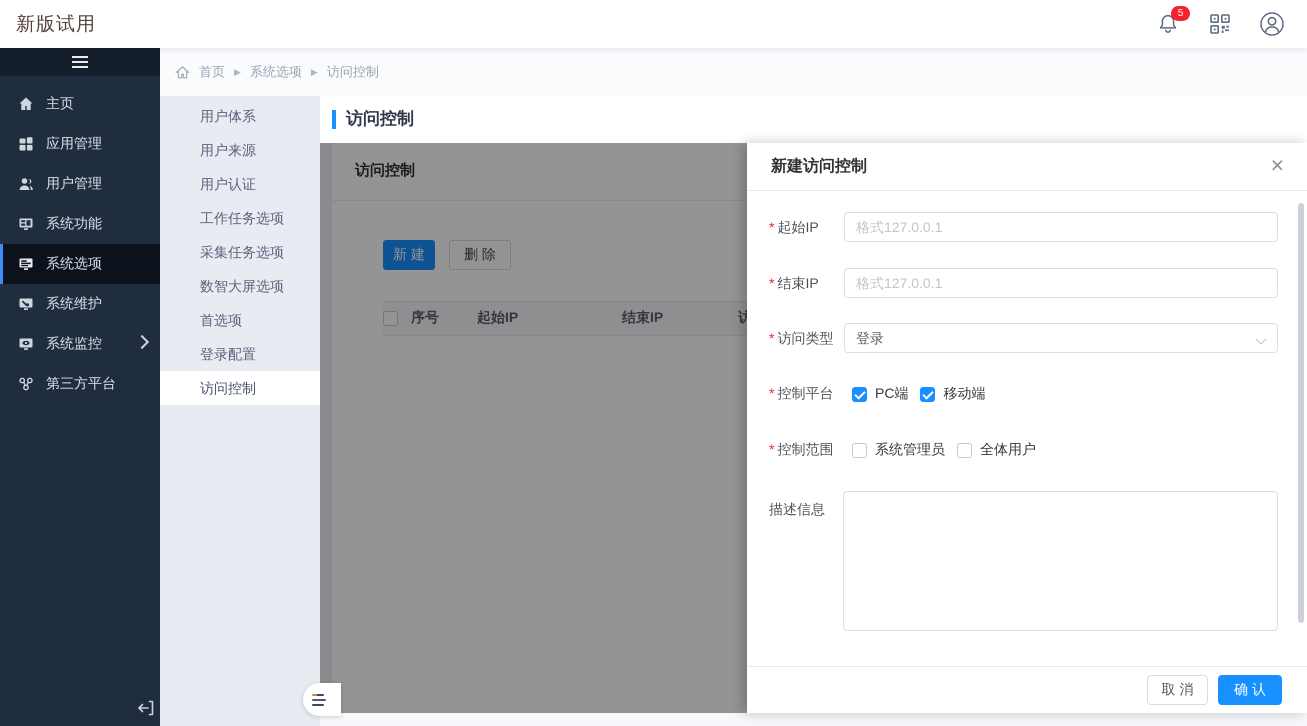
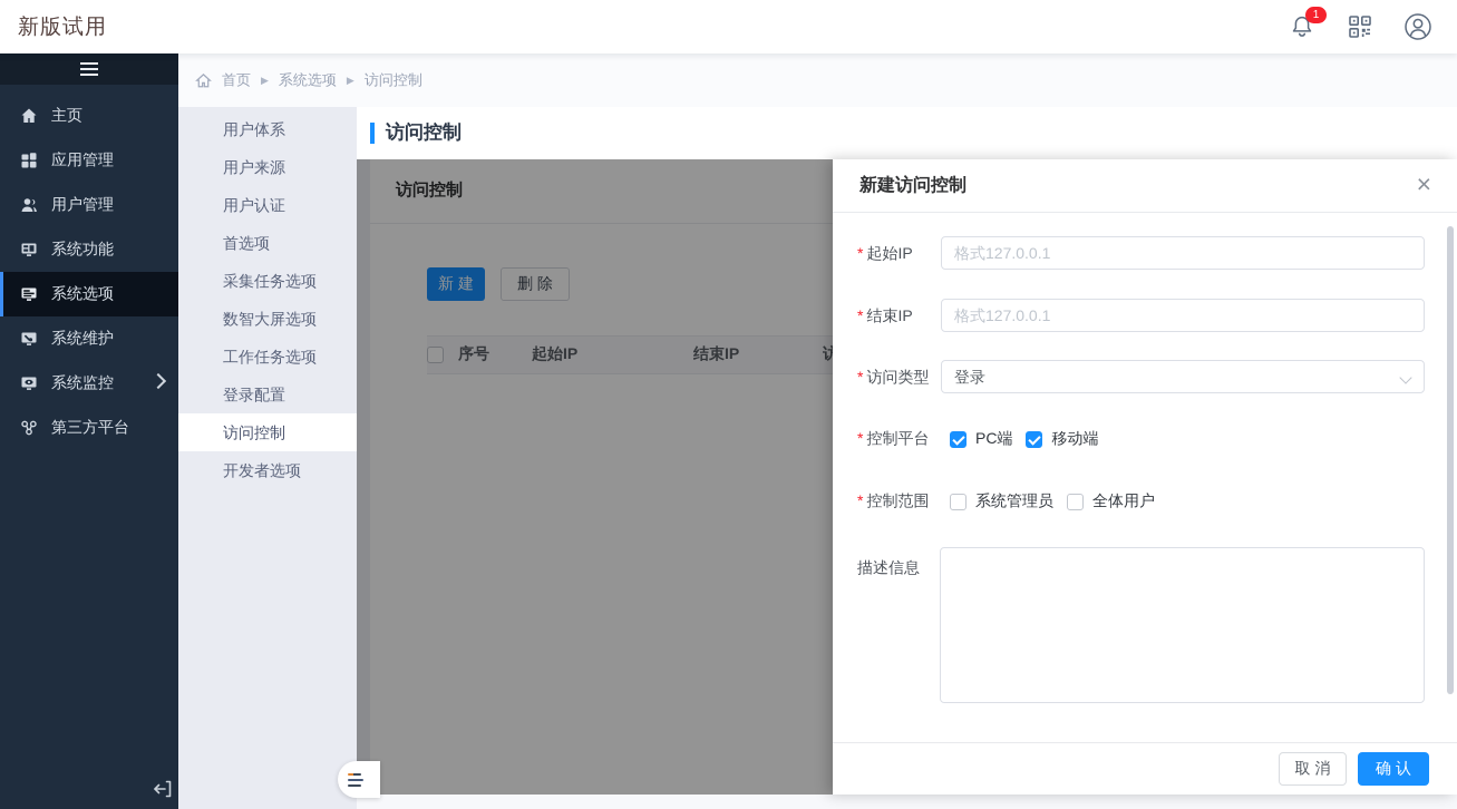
  新版试用
- 5
+ 1
  主页
  应用管理
  用户管理
  系统功能
  系统选项
  系统维护
  系统监控
  第三方平台
  首页
  ▶
  系统选项
  ▶
  访问控制
  用户体系
  用户来源
  用户认证
- 工作任务选项
+ 首选项
  采集任务选项
  数智大屏选项
- 首选项
+ 工作任务选项
  登录配置
  访问控制
+ 开发者选项
  访问控制
  访问控制
  新建
  删除
  序号
  起始IP
  结束IP
  新建访问控制
  ×
  * 起始IP
  格式127.0.0.1
  * 结束IP
  格式127.0.0.1
  * 访问类型
  登录
  * 控制平台
  PC端
  移动端
  * 控制范围
  系统管理员
  全体用户
  描述信息
  取消
  确认
